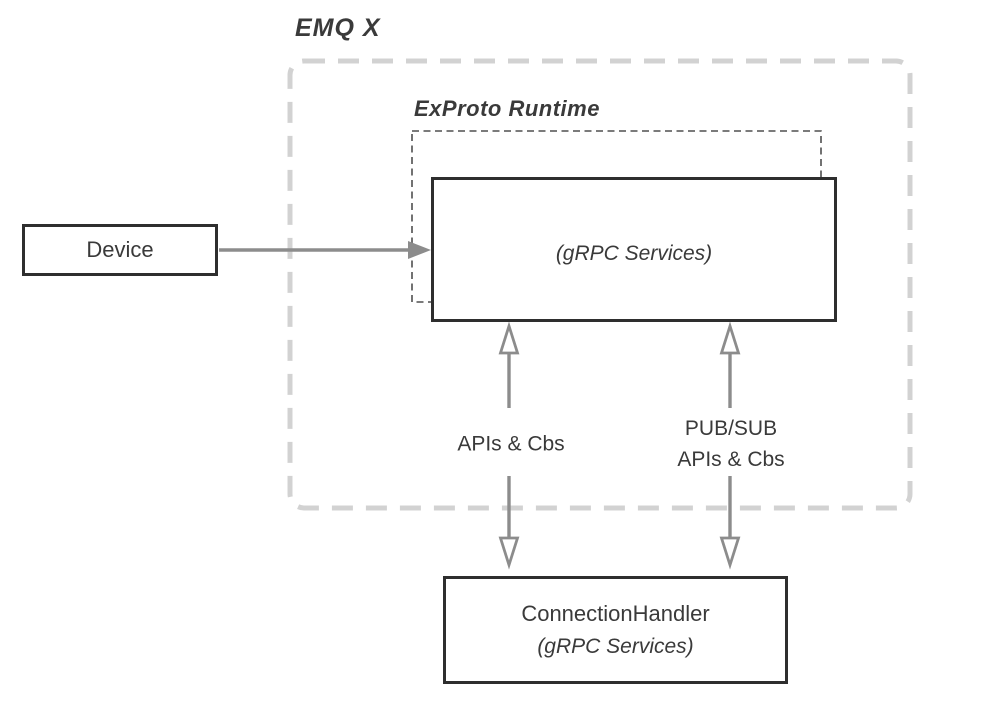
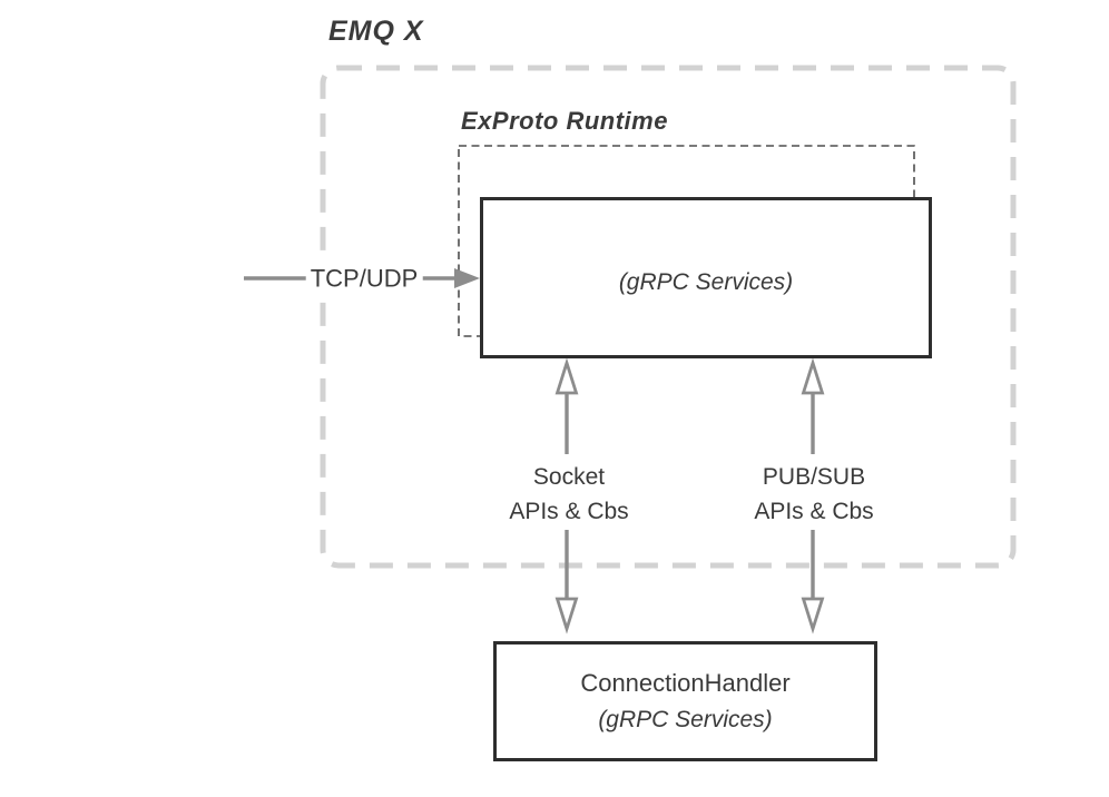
  EMQ X
  ExProto Runtime
- Device
  (gRPC Services)
  ConnectionHandler
  (gRPC Services)
+ TCP/UDP
+ Socket
  APIs & Cbs
  PUB/SUB
  APIs & Cbs
